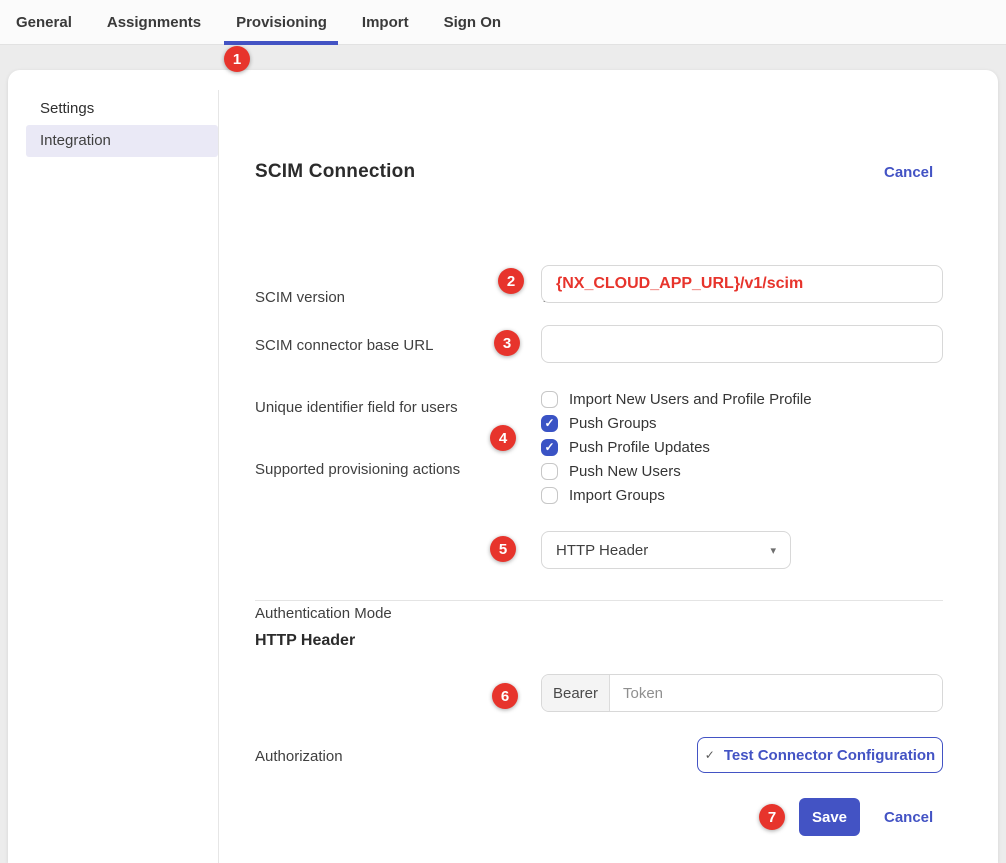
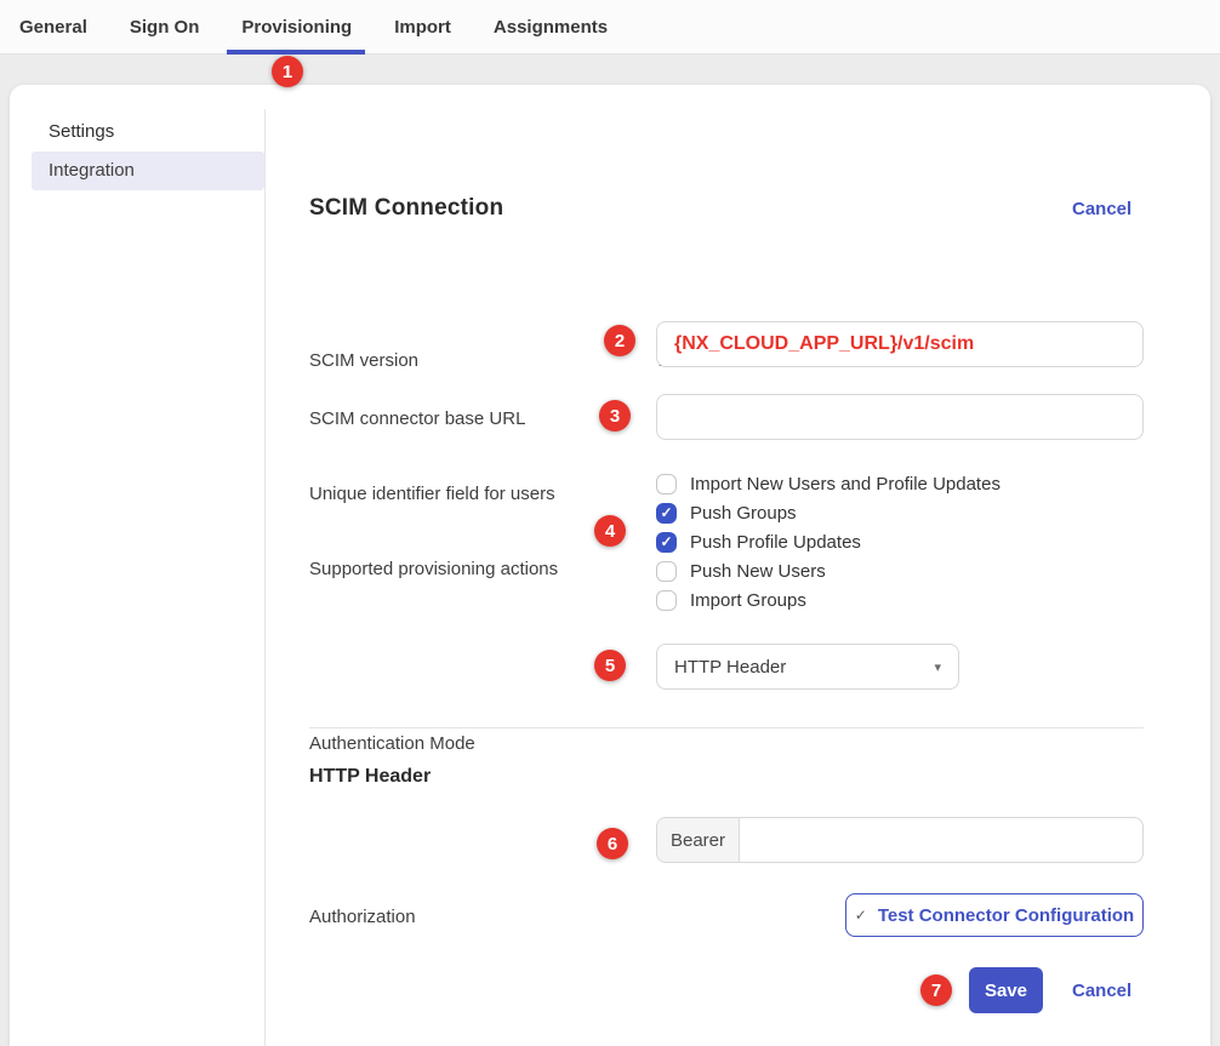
  General
- Assignments
+ Sign On
  Provisioning
  Import
- Sign On
+ Assignments
  1
  2
  3
  4
  5
  6
  7
  Settings
  Integration
  SCIM Connection
  Cancel
  SCIM version
  SCIM connector base URL
  {NX_CLOUD_APP_URL}/v1/scim
  Unique identifier field for users
  Supported provisioning actions
- Import New Users and Profile Profile
+ Import New Users and Profile Updates
  ✓
  Push Groups
  ✓
  Push Profile Updates
  Push New Users
  Import Groups
  Authentication Mode
  HTTP Header
  ▾
  HTTP Header
  Authorization
  Bearer
- Token
  ✓
  Test Connector Configuration
  Save
  Cancel
